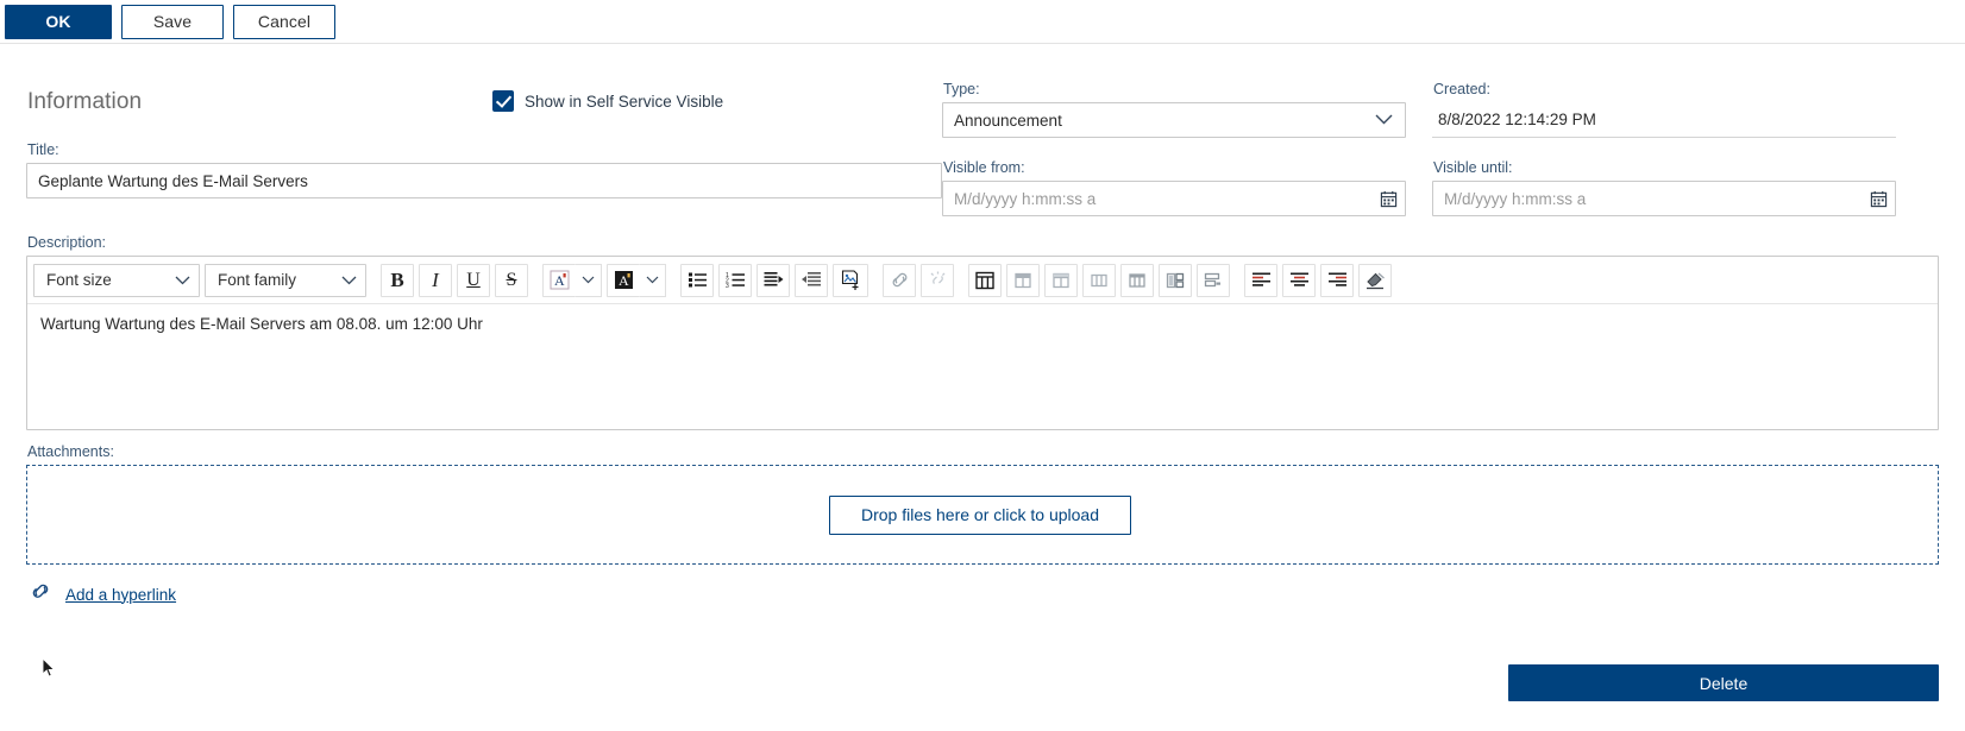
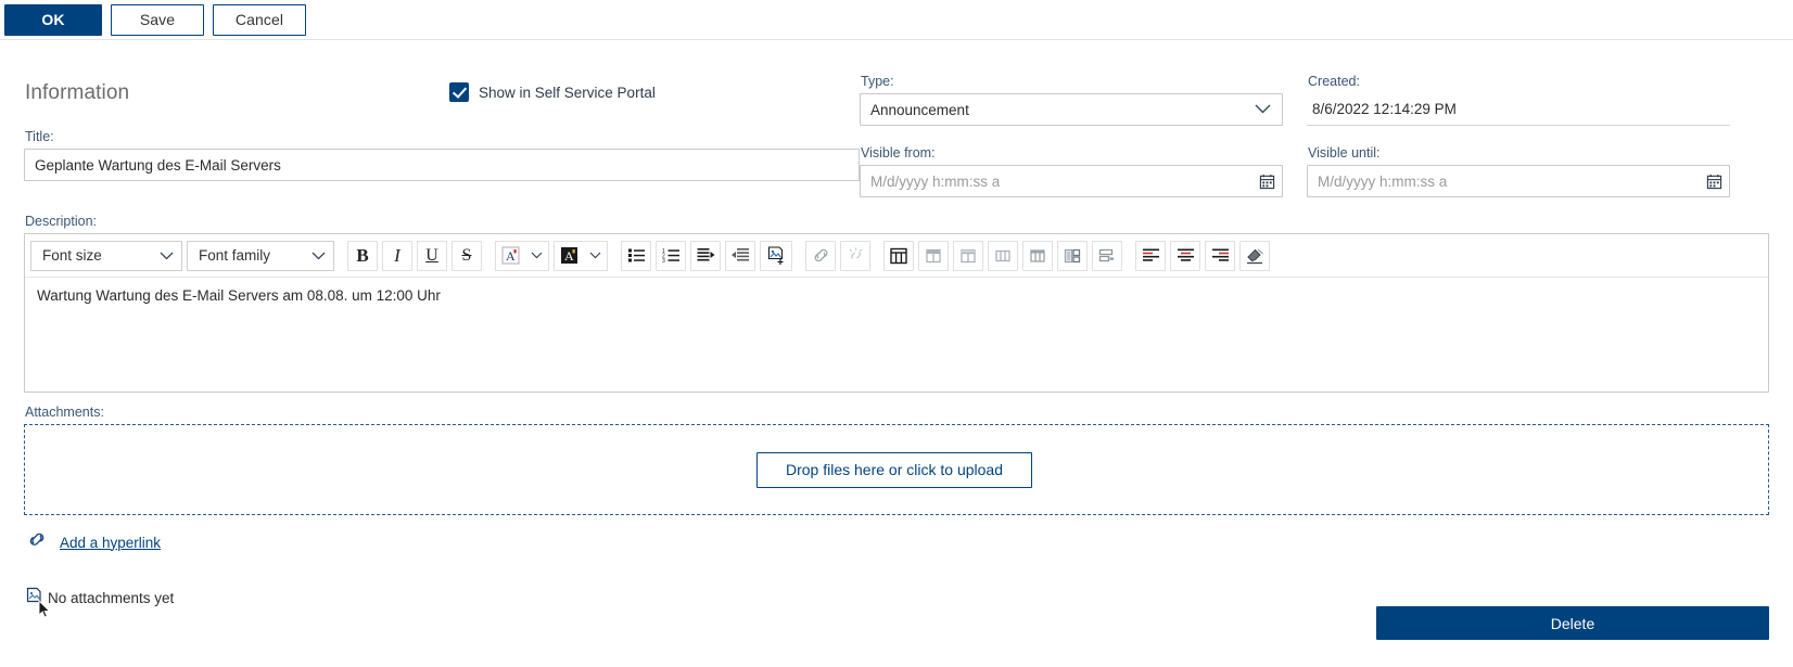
  OK
  Save
  Cancel
- Show in Self Service Visible
+ Show in Self Service Portal
  Information
  Title:
  Geplante Wartung des E-Mail Servers
  Type:
  Announcement
  Visible from:
  M/d/yyyy h:mm:ss a
  Created:
- 8/8/2022 12:14:29 PM
+ 8/6/2022 12:14:29 PM
  Visible until:
  M/d/yyyy h:mm:ss a
  Description:
  Font size
  Font family
  B
  I
  U
  S
  A
  A
  Wartung Wartung des E-Mail Servers am 08.08. um 12:00 Uhr
  Attachments:
  Drop files here or click to upload
  Add a hyperlink
+ No attachments yet
  Delete
